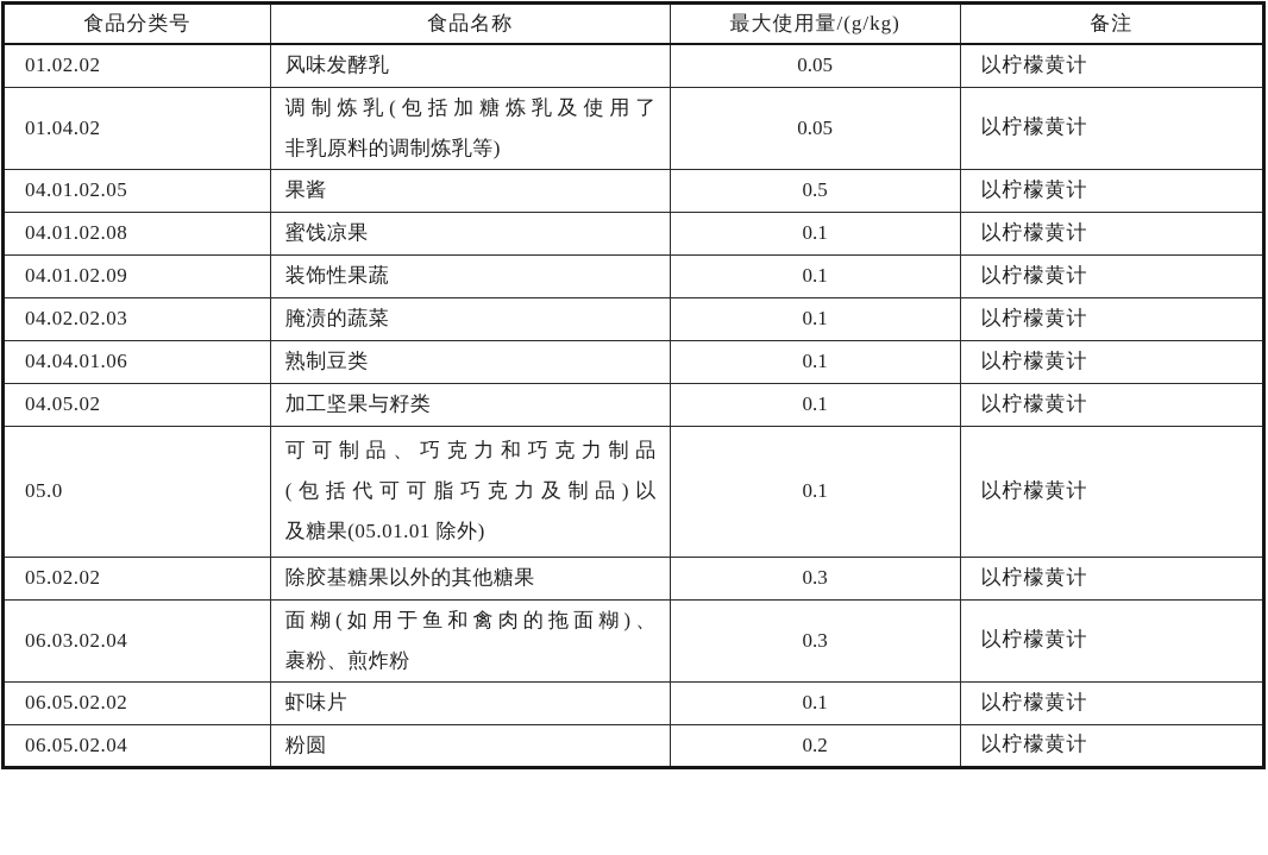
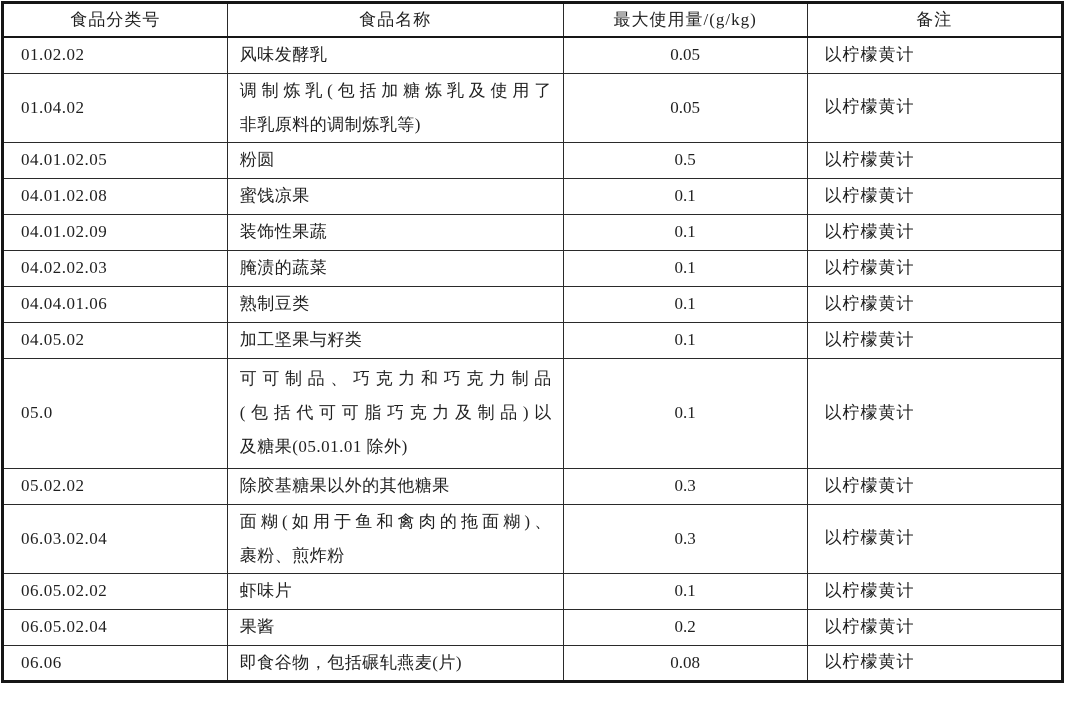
  食品分类号	食品名称	最大使用量/(g/kg)	备注
  01.02.02	风味发酵乳	0.05	以柠檬黄计
  01.04.02	调制炼乳(包括加糖炼乳及使用了非乳原料的调制炼乳等)	0.05	以柠檬黄计
- 04.01.02.05	果酱	0.5	以柠檬黄计
+ 04.01.02.05	粉圆	0.5	以柠檬黄计
  04.01.02.08	蜜饯凉果	0.1	以柠檬黄计
  04.01.02.09	装饰性果蔬	0.1	以柠檬黄计
  04.02.02.03	腌渍的蔬菜	0.1	以柠檬黄计
  04.04.01.06	熟制豆类	0.1	以柠檬黄计
  04.05.02	加工坚果与籽类	0.1	以柠檬黄计
  05.0	可可制品、巧克力和巧克力制品(包括代可可脂巧克力及制品)以及糖果(05.01.01 除外)	0.1	以柠檬黄计
  05.02.02	除胶基糖果以外的其他糖果	0.3	以柠檬黄计
  06.03.02.04	面糊(如用于鱼和禽肉的拖面糊)、裹粉、煎炸粉	0.3	以柠檬黄计
  06.05.02.02	虾味片	0.1	以柠檬黄计
- 06.05.02.04	粉圆	0.2	以柠檬黄计
+ 06.05.02.04	果酱	0.2	以柠檬黄计
+ 06.06	即食谷物，包括碾轧燕麦(片)	0.08	以柠檬黄计
